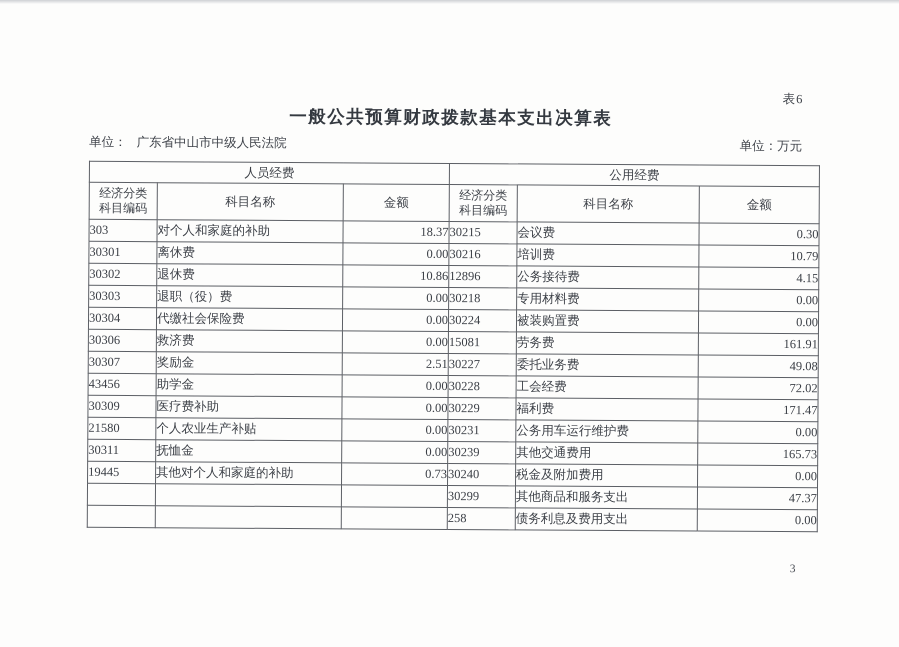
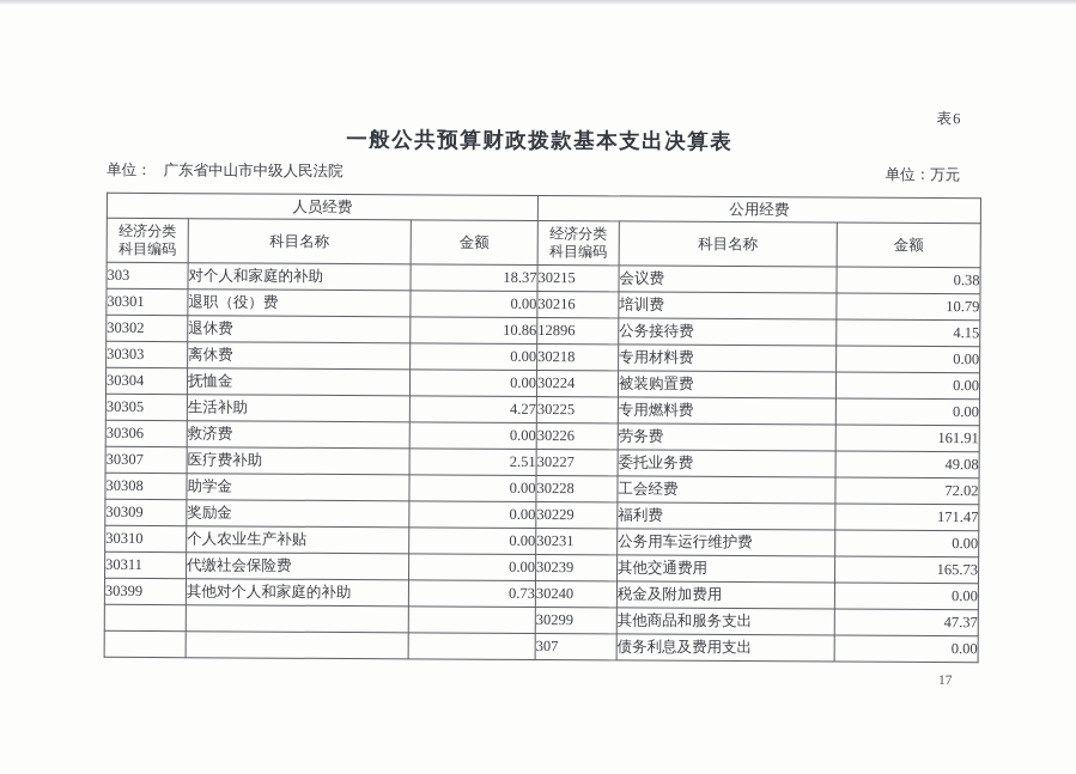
  表6
  一般公共预算财政拨款基本支出决算表
  单位： 广东省中山市中级人民法院
  单位：万元
  人员经费	公用经费
  经济分类 科目编码	科目名称	金额	经济分类 科目编码	科目名称	金额
- 303	对个人和家庭的补助	18.37	30215	会议费	0.30
+ 303	对个人和家庭的补助	18.37	30215	会议费	0.38
- 30301	离休费	0.00	30216	培训费	10.79
+ 30301	退职（役）费	0.00	30216	培训费	10.79
  30302	退休费	10.86	12896	公务接待费	4.15
- 30303	退职（役）费	0.00	30218	专用材料费	0.00
+ 30303	离休费	0.00	30218	专用材料费	0.00
- 30304	代缴社会保险费	0.00	30224	被装购置费	0.00
+ 30304	抚恤金	0.00	30224	被装购置费	0.00
+ 30305	生活补助	4.27	30225	专用燃料费	0.00
- 30306	救济费	0.00	15081	劳务费	161.91
+ 30306	救济费	0.00	30226	劳务费	161.91
- 30307	奖励金	2.51	30227	委托业务费	49.08
+ 30307	医疗费补助	2.51	30227	委托业务费	49.08
- 43456	助学金	0.00	30228	工会经费	72.02
+ 30308	助学金	0.00	30228	工会经费	72.02
- 30309	医疗费补助	0.00	30229	福利费	171.47
+ 30309	奖励金	0.00	30229	福利费	171.47
- 21580	个人农业生产补贴	0.00	30231	公务用车运行维护费	0.00
+ 30310	个人农业生产补贴	0.00	30231	公务用车运行维护费	0.00
- 30311	抚恤金	0.00	30239	其他交通费用	165.73
+ 30311	代缴社会保险费	0.00	30239	其他交通费用	165.73
- 19445	其他对个人和家庭的补助	0.73	30240	税金及附加费用	0.00
+ 30399	其他对个人和家庭的补助	0.73	30240	税金及附加费用	0.00
  			30299	其他商品和服务支出	47.37
- 			258	债务利息及费用支出	0.00
+ 			307	债务利息及费用支出	0.00
- 3
+ 17
